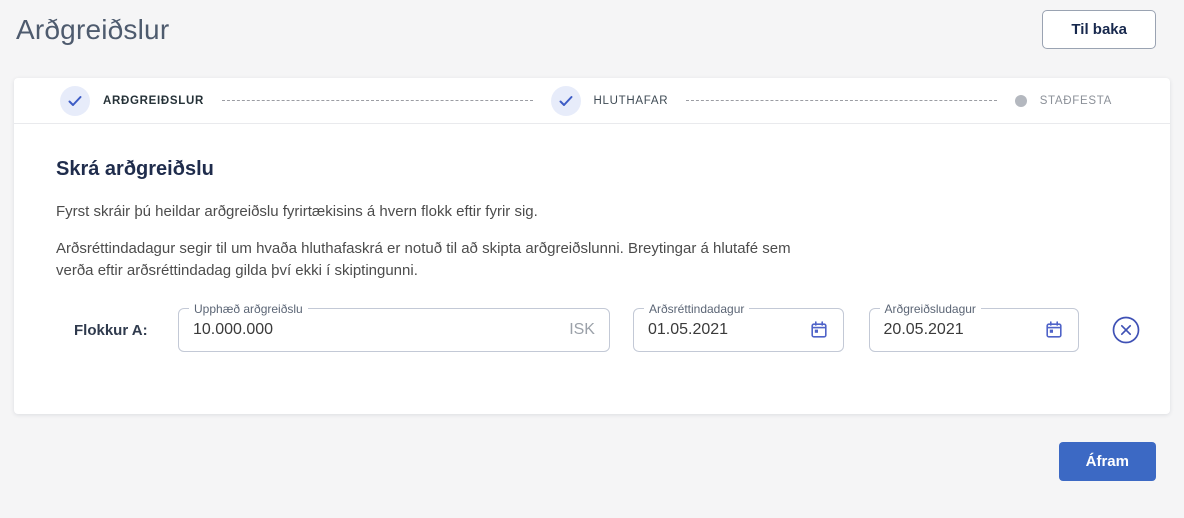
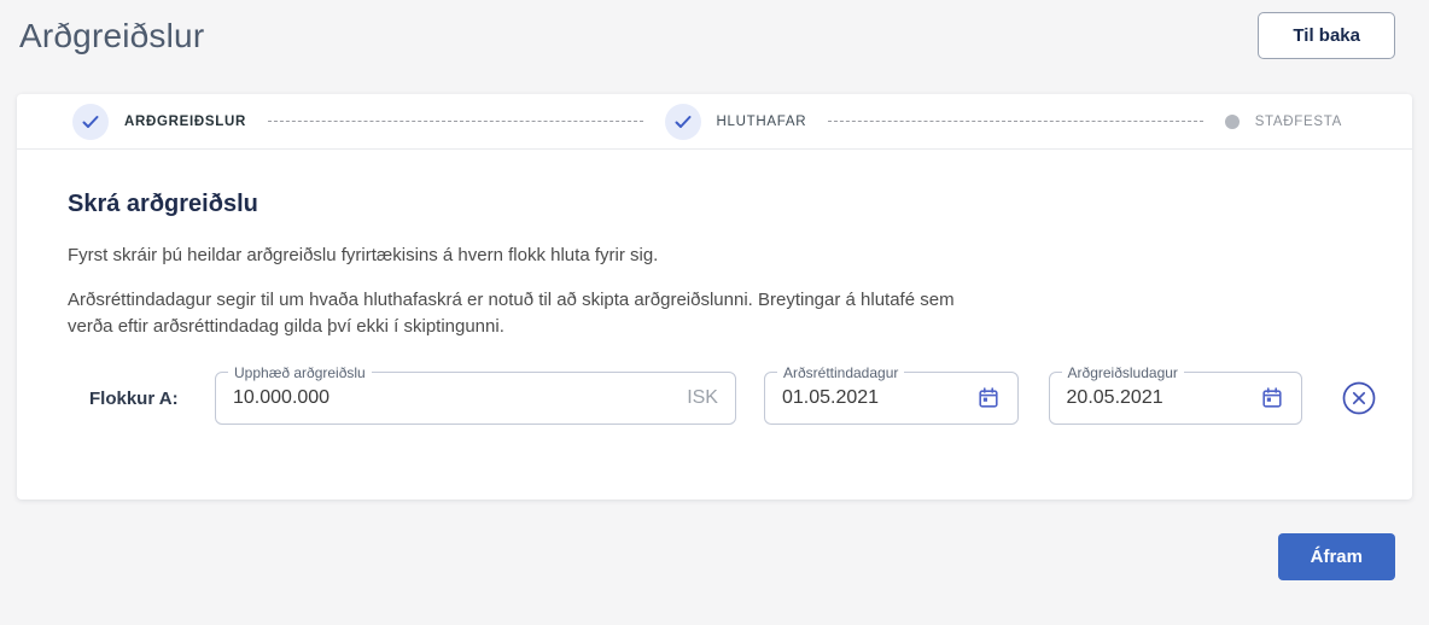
  Arðgreiðslur
  Til baka
  ARÐGREIÐSLUR
  HLUTHAFAR
  STAÐFESTA
  Skrá arðgreiðslu
- Fyrst skráir þú heildar arðgreiðslu fyrirtækisins á hvern flokk eftir fyrir sig.
+ Fyrst skráir þú heildar arðgreiðslu fyrirtækisins á hvern flokk hluta fyrir sig.
  Arðsréttindadagur segir til um hvaða hluthafaskrá er notuð til að skipta arðgreiðslunni. Breytingar á hlutafé sem verða eftir arðsréttindadag gilda því ekki í skiptingunni.
  Flokkur A:
  Upphæð arðgreiðslu
  10.000.000
  ISK
  Arðsréttindadagur
  01.05.2021
  Arðgreiðsludagur
  20.05.2021
  Áfram
